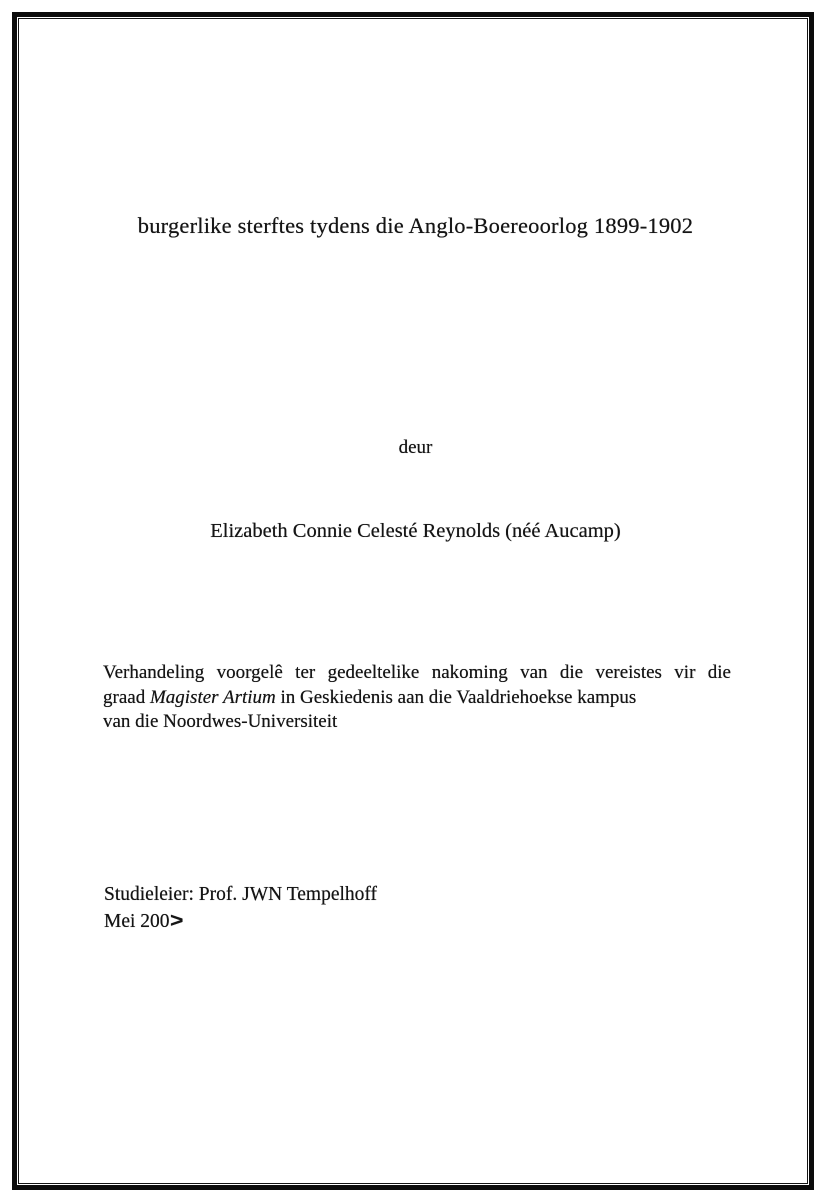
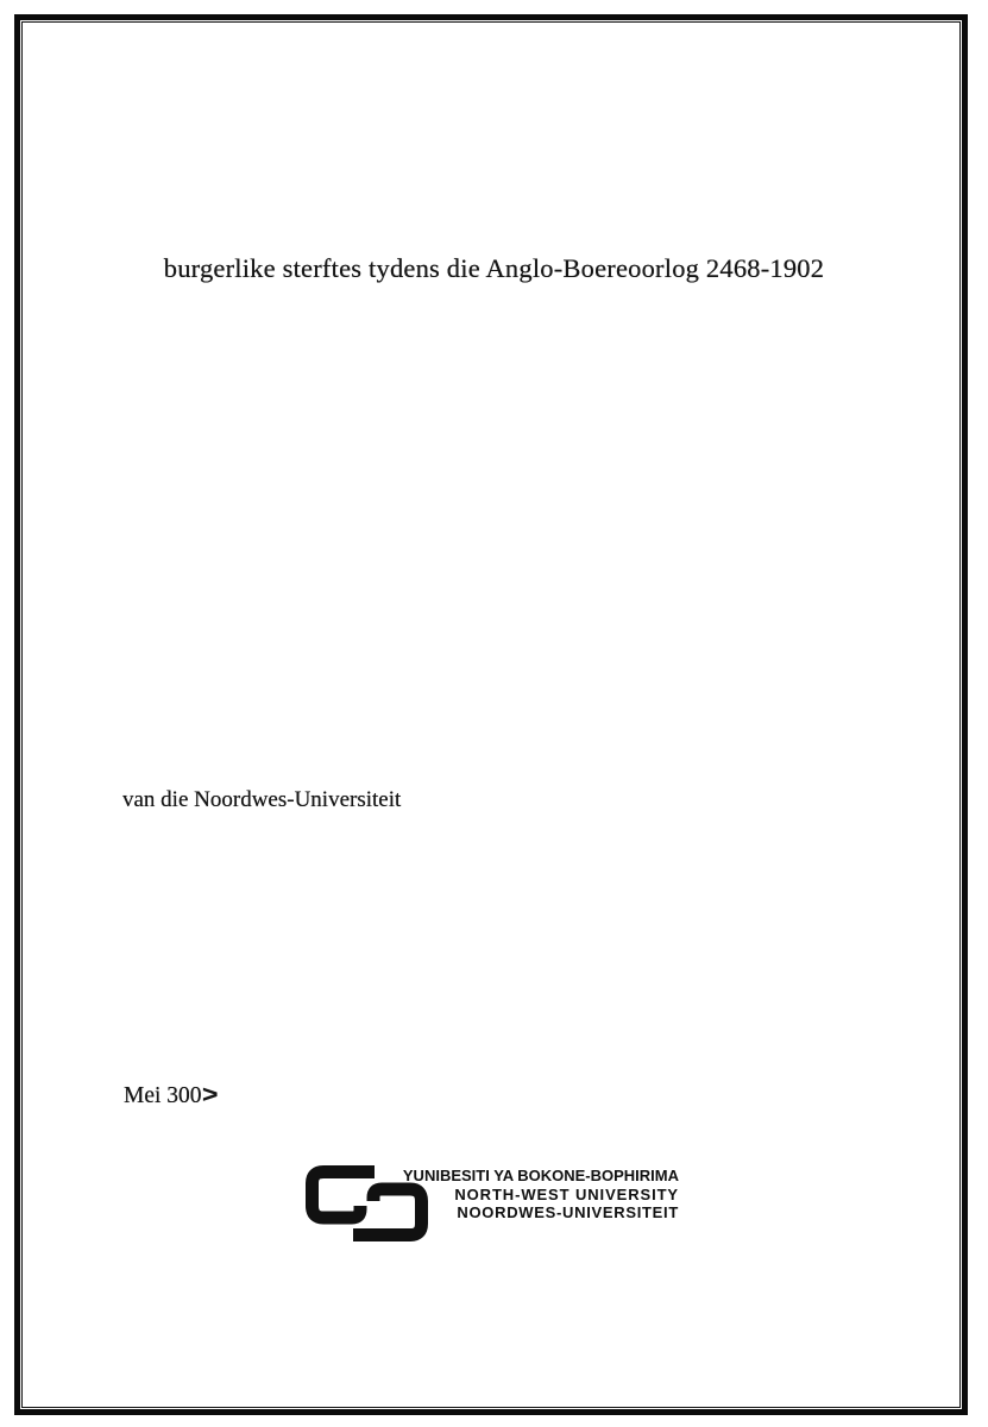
- burgerlike sterftes tydens die Anglo-Boereoorlog 1899-1902
+ burgerlike sterftes tydens die Anglo-Boereoorlog 2468-1902
- deur
- Elizabeth Connie Celesté Reynolds (néé Aucamp)
- Verhandeling voorgelê ter gedeeltelike nakoming van die vereistes vir die
- graad Magister Artium in Geskiedenis aan die Vaaldriehoekse kampus
  van die Noordwes-Universiteit
- Studieleier: Prof. JWN Tempelhoff
- Mei 200>
+ Mei 300>
+ YUNIBESITI YA BOKONE-BOPHIRIMA
+ NORTH-WEST UNIVERSITY
+ NOORDWES-UNIVERSITEIT
